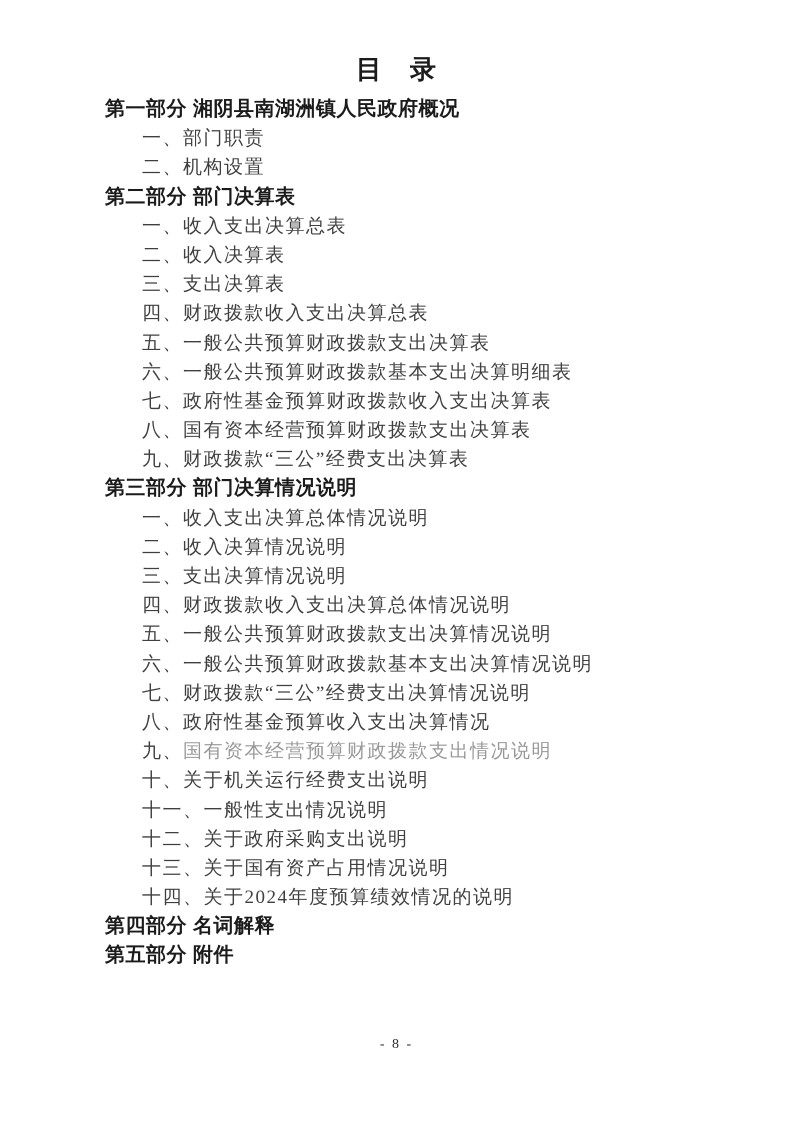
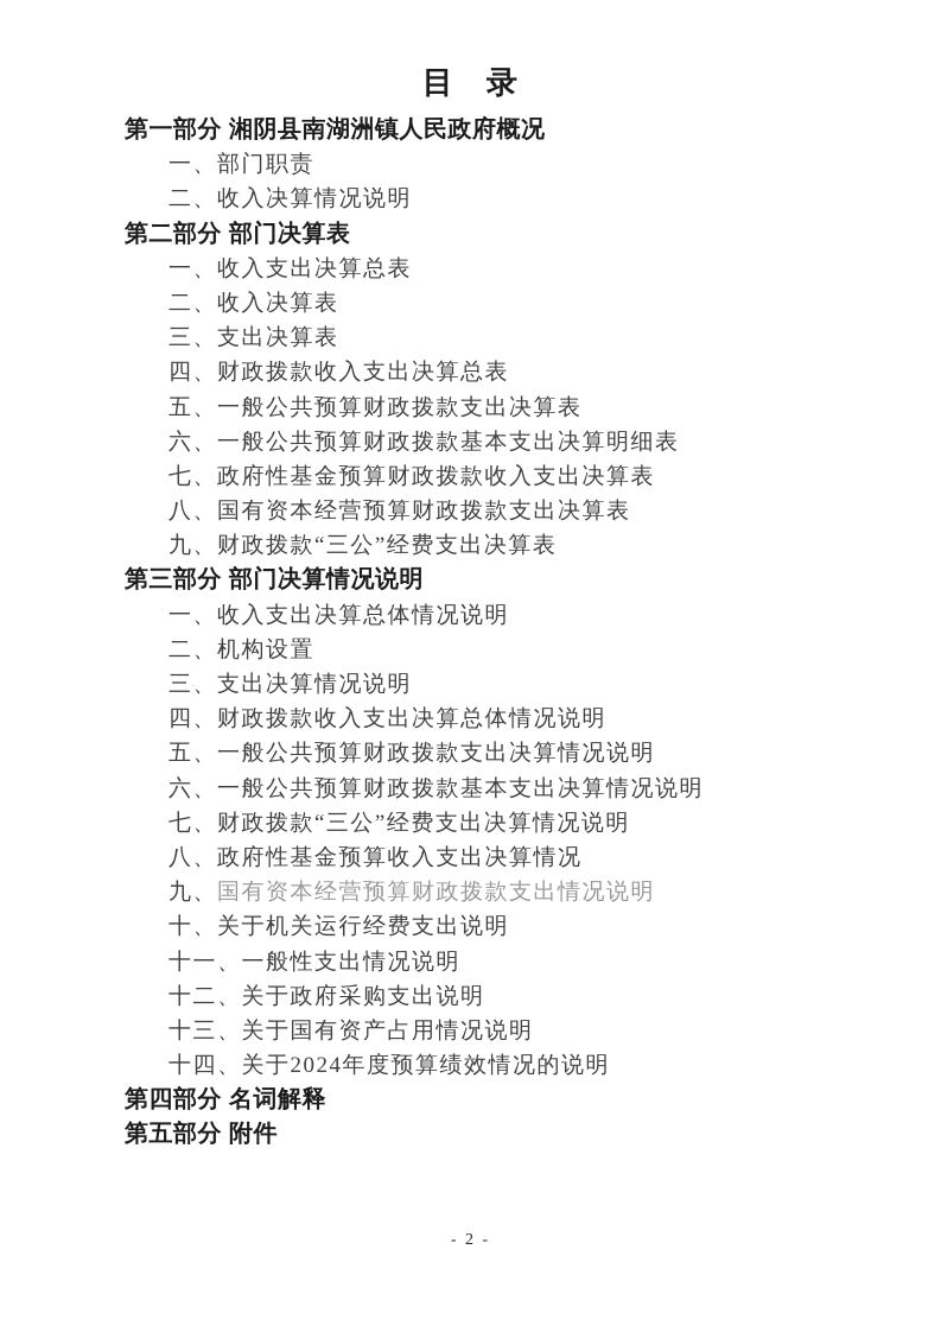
  目 录
  第一部分 湘阴县南湖洲镇人民政府概况
  一、部门职责
- 二、机构设置
+ 二、收入决算情况说明
  第二部分 部门决算表
  一、收入支出决算总表
  二、收入决算表
  三、支出决算表
  四、财政拨款收入支出决算总表
  五、一般公共预算财政拨款支出决算表
  六、一般公共预算财政拨款基本支出决算明细表
  七、政府性基金预算财政拨款收入支出决算表
  八、国有资本经营预算财政拨款支出决算表
  九、财政拨款“三公”经费支出决算表
  第三部分 部门决算情况说明
  一、收入支出决算总体情况说明
- 二、收入决算情况说明
+ 二、机构设置
  三、支出决算情况说明
  四、财政拨款收入支出决算总体情况说明
  五、一般公共预算财政拨款支出决算情况说明
  六、一般公共预算财政拨款基本支出决算情况说明
  七、财政拨款“三公”经费支出决算情况说明
  八、政府性基金预算收入支出决算情况
  九、国有资本经营预算财政拨款支出情况说明
  十、关于机关运行经费支出说明
  十一、一般性支出情况说明
  十二、关于政府采购支出说明
  十三、关于国有资产占用情况说明
  十四、关于2024年度预算绩效情况的说明
  第四部分 名词解释
  第五部分 附件
- - 8 -
+ - 2 -
